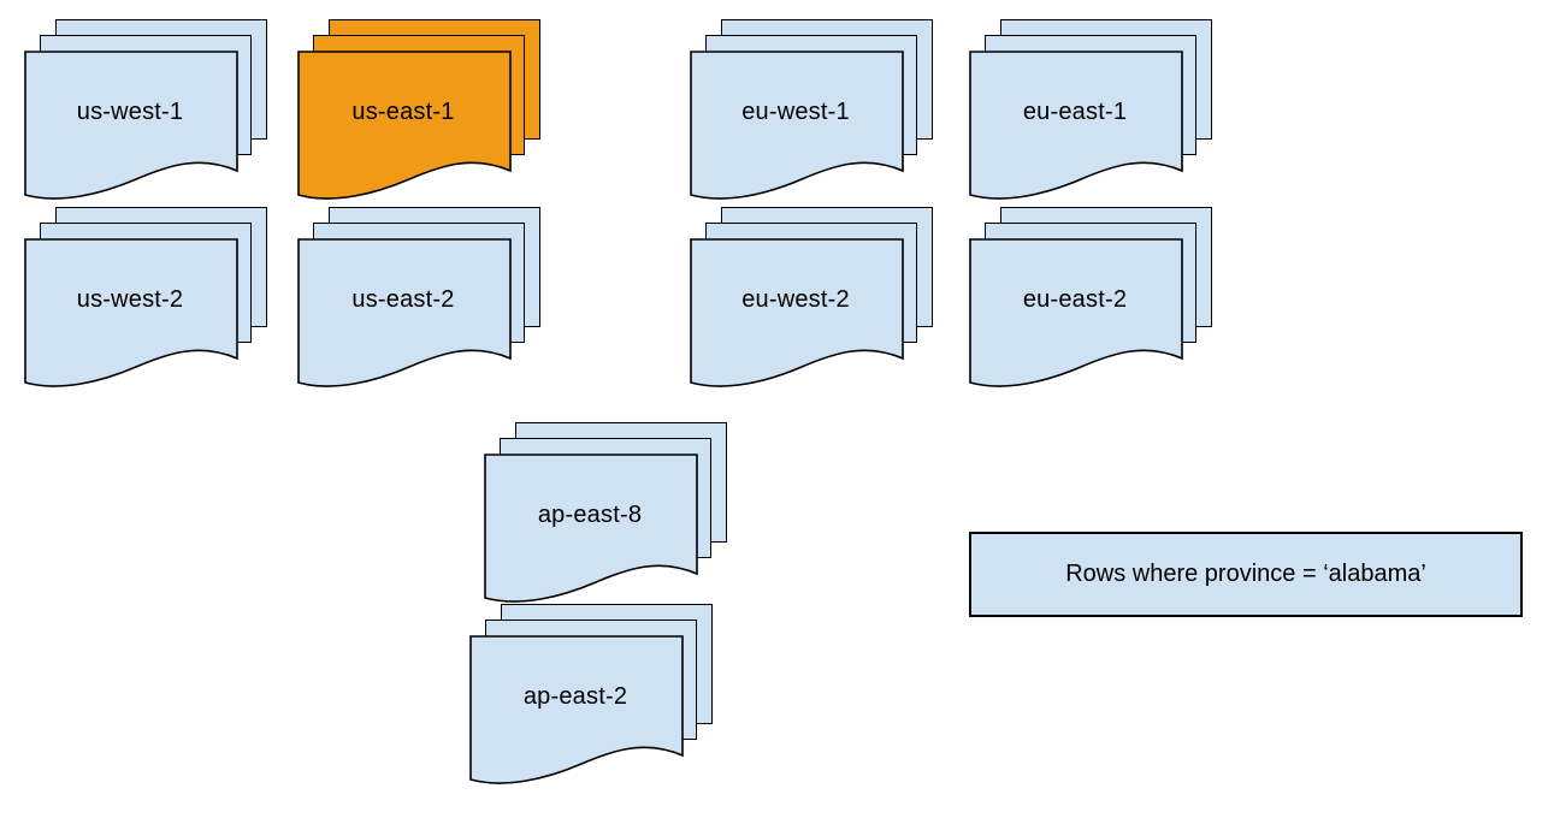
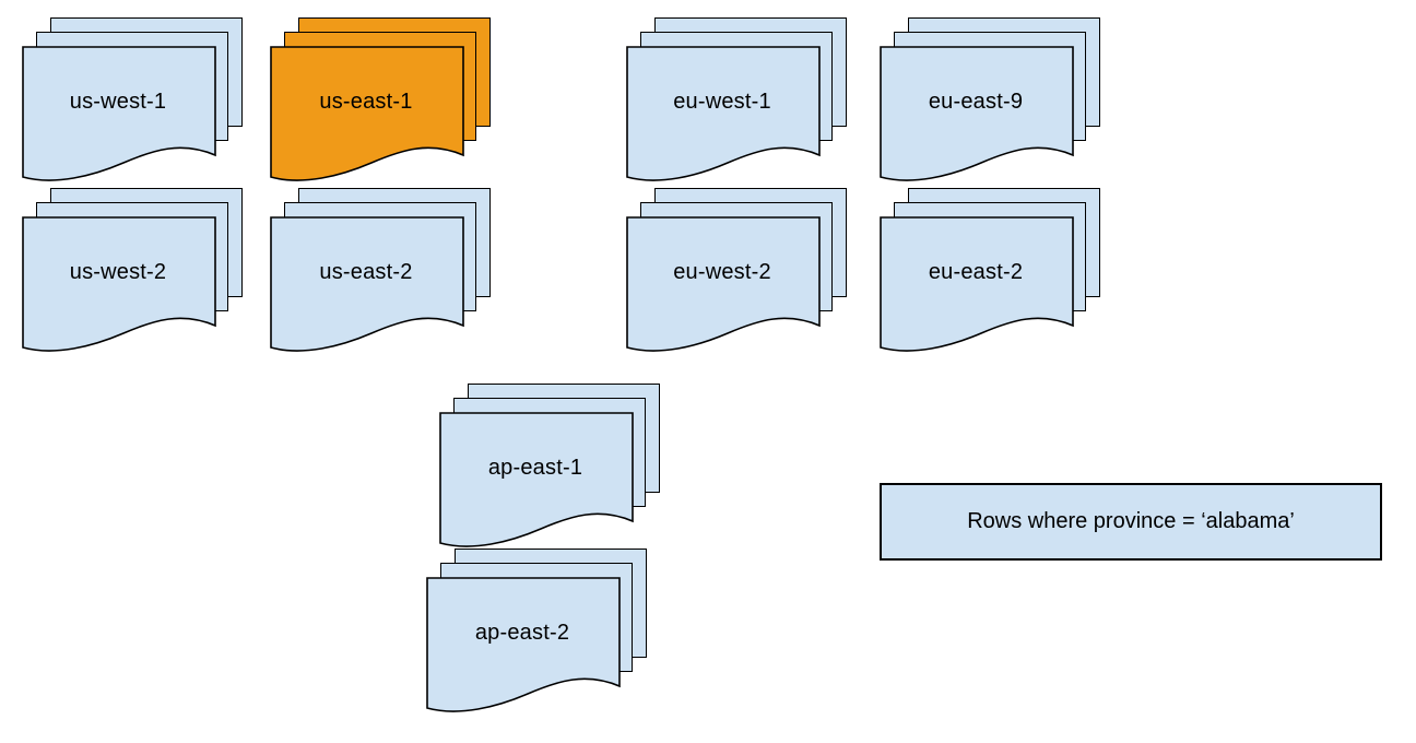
  us-west-1
  us-east-1
  eu-west-1
- eu-east-1
+ eu-east-9
  us-west-2
  us-east-2
  eu-west-2
  eu-east-2
- ap-east-8
+ ap-east-1
  ap-east-2
  Rows where province = ‘alabama’
